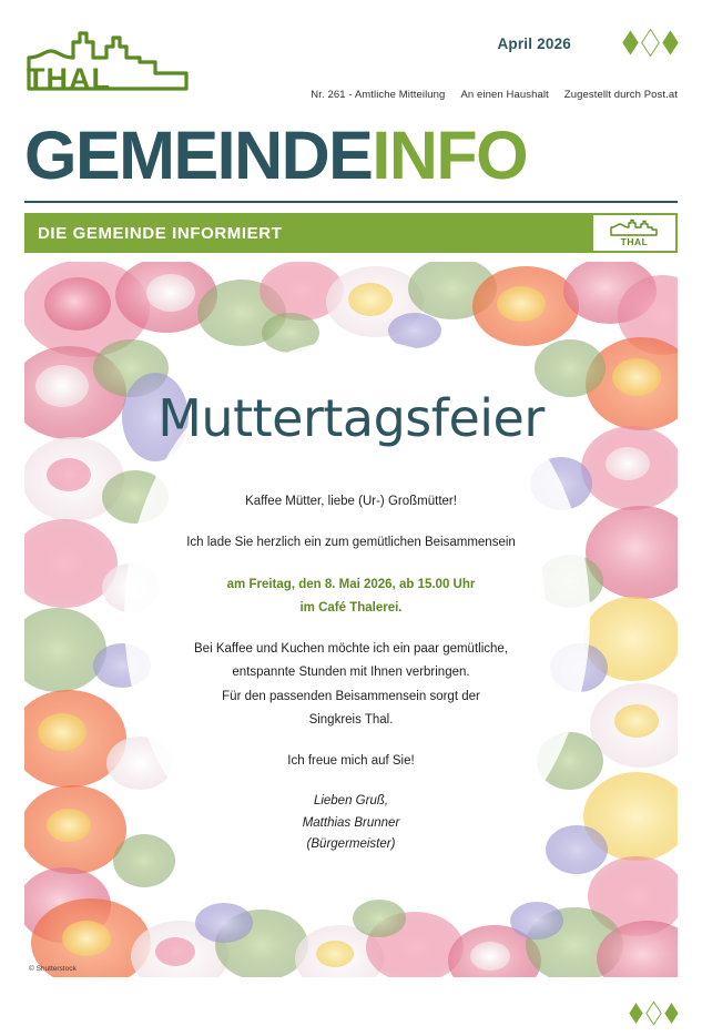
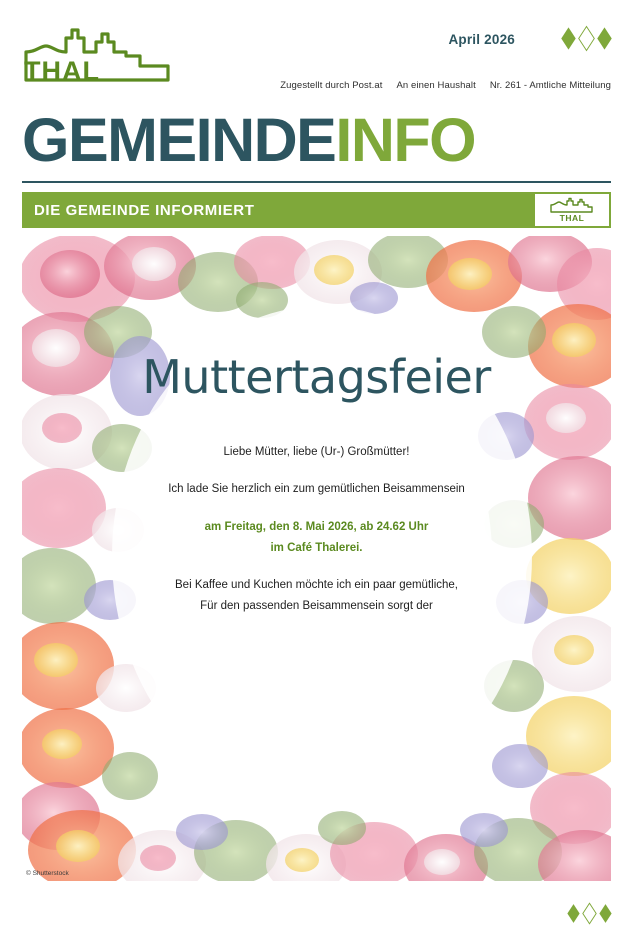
  THAL
  April 2026
- Nr. 261 - Amtliche Mitteilung
+ Zugestellt durch Post.at
  An einen Haushalt
- Zugestellt durch Post.at
+ Nr. 261 - Amtliche Mitteilung
  GEMEINDE
  INFO
  DIE GEMEINDE INFORMIERT
  THAL
  Muttertagsfeier
- Kaffee Mütter, liebe (Ur-) Großmütter!
+ Liebe Mütter, liebe (Ur-) Großmütter!
  Ich lade Sie herzlich ein zum gemütlichen Beisammensein
- am Freitag, den 8. Mai 2026, ab 15.00 Uhr
+ am Freitag, den 8. Mai 2026, ab 24.62 Uhr
  im Café Thalerei.
  Bei Kaffee und Kuchen möchte ich ein paar gemütliche,
- entspannte Stunden mit Ihnen verbringen.
  Für den passenden Beisammensein sorgt der
- Singkreis Thal.
- Ich freue mich auf Sie!
- Lieben Gruß,
- Matthias Brunner
- (Bürgermeister)
